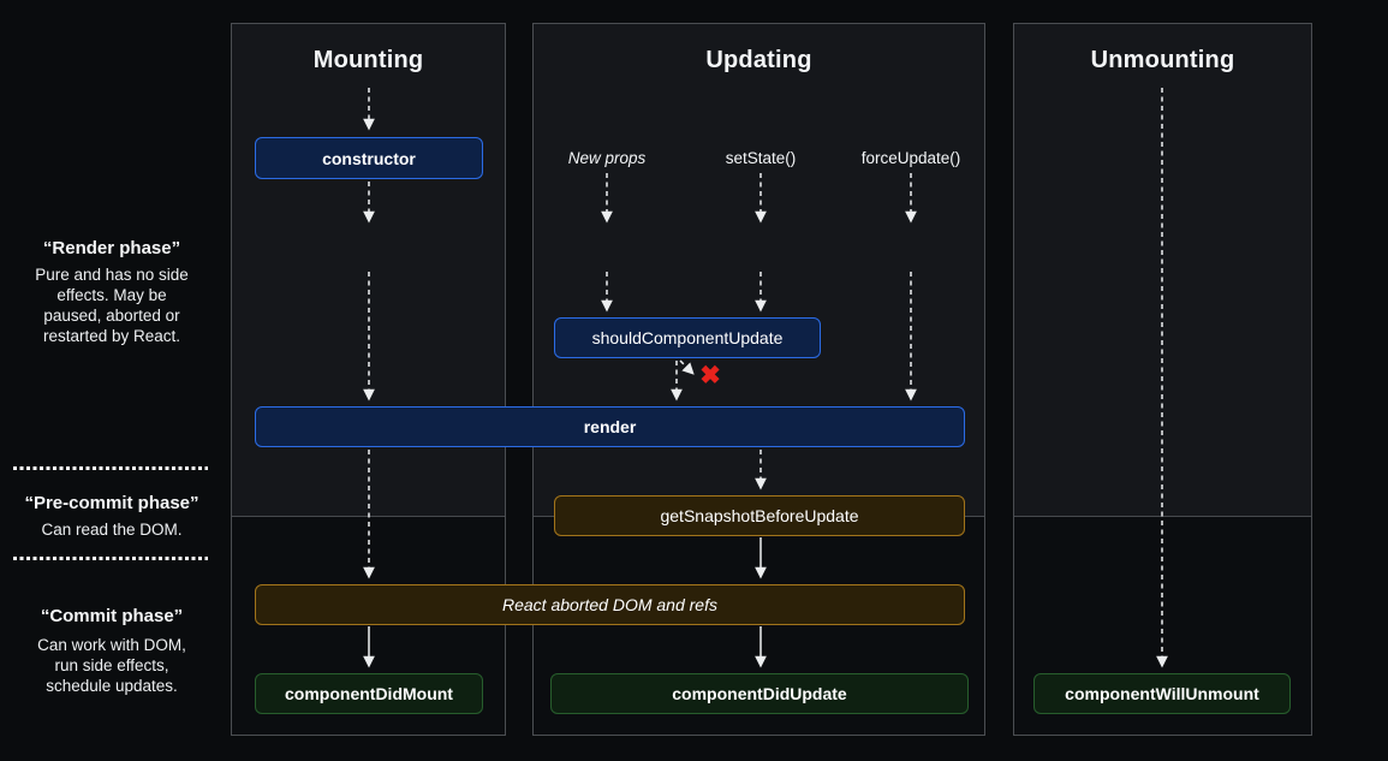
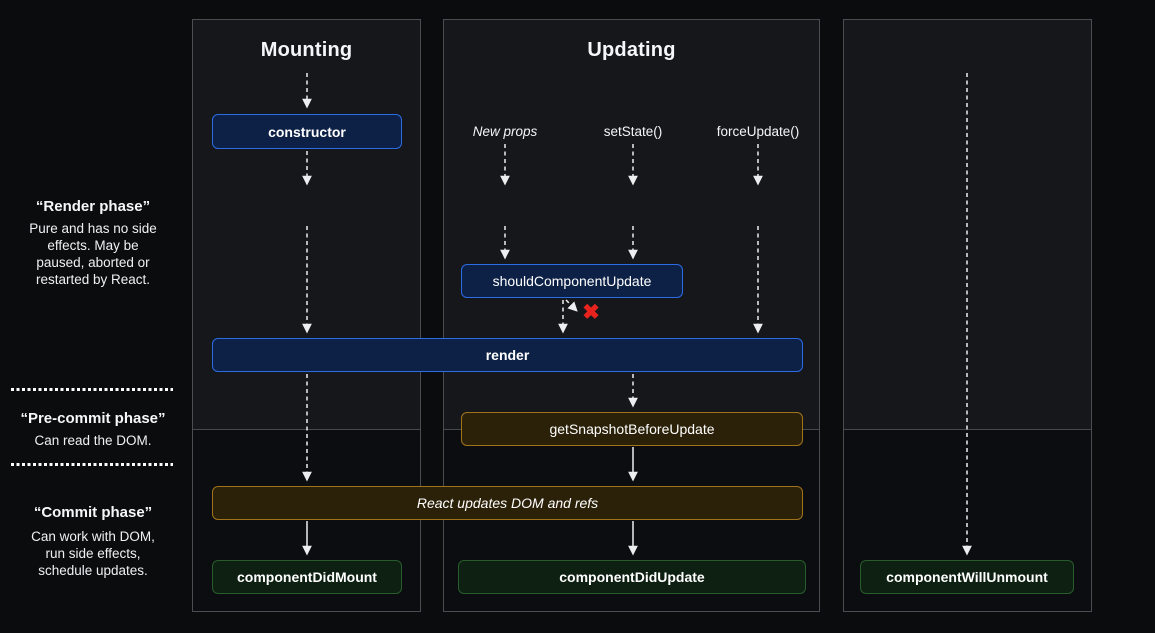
  Mounting
  Updating
- Unmounting
  “Render phase”
  Pure and has no side effects. May be paused, aborted or restarted by React.
  “Pre-commit phase”
  Can read the DOM.
  “Commit phase”
  Can work with DOM, run side effects, schedule updates.
  New props
  setState()
  forceUpdate()
  ✖
  constructor
  shouldComponentUpdate
  render
  getSnapshotBeforeUpdate
- React aborted DOM and refs
+ React updates DOM and refs
  componentDidMount
  componentDidUpdate
  componentWillUnmount
